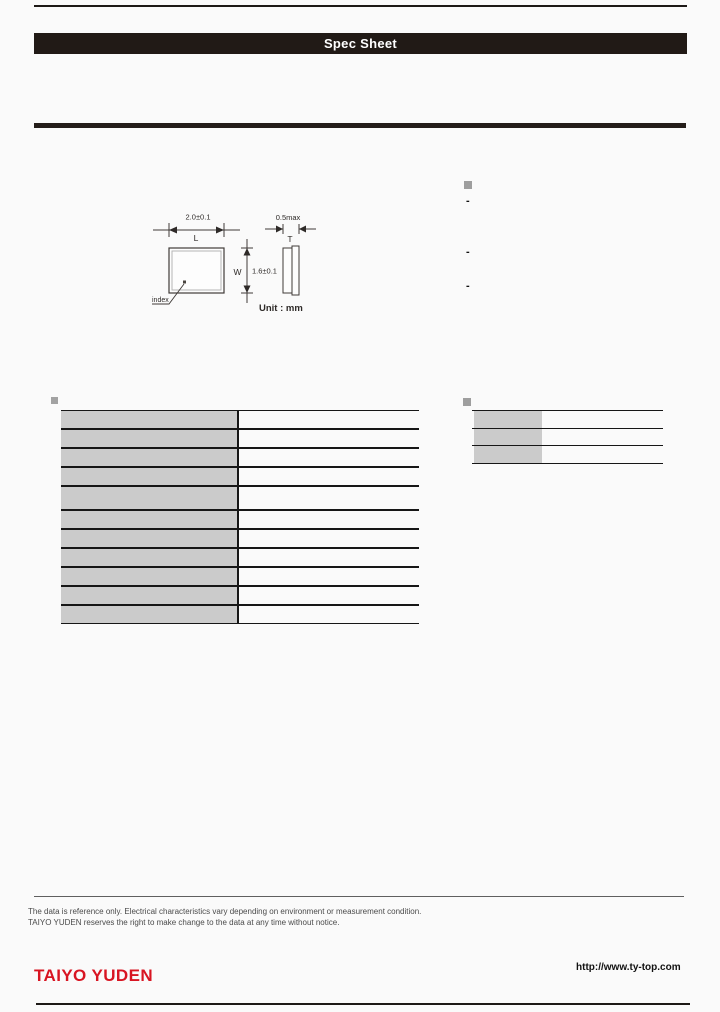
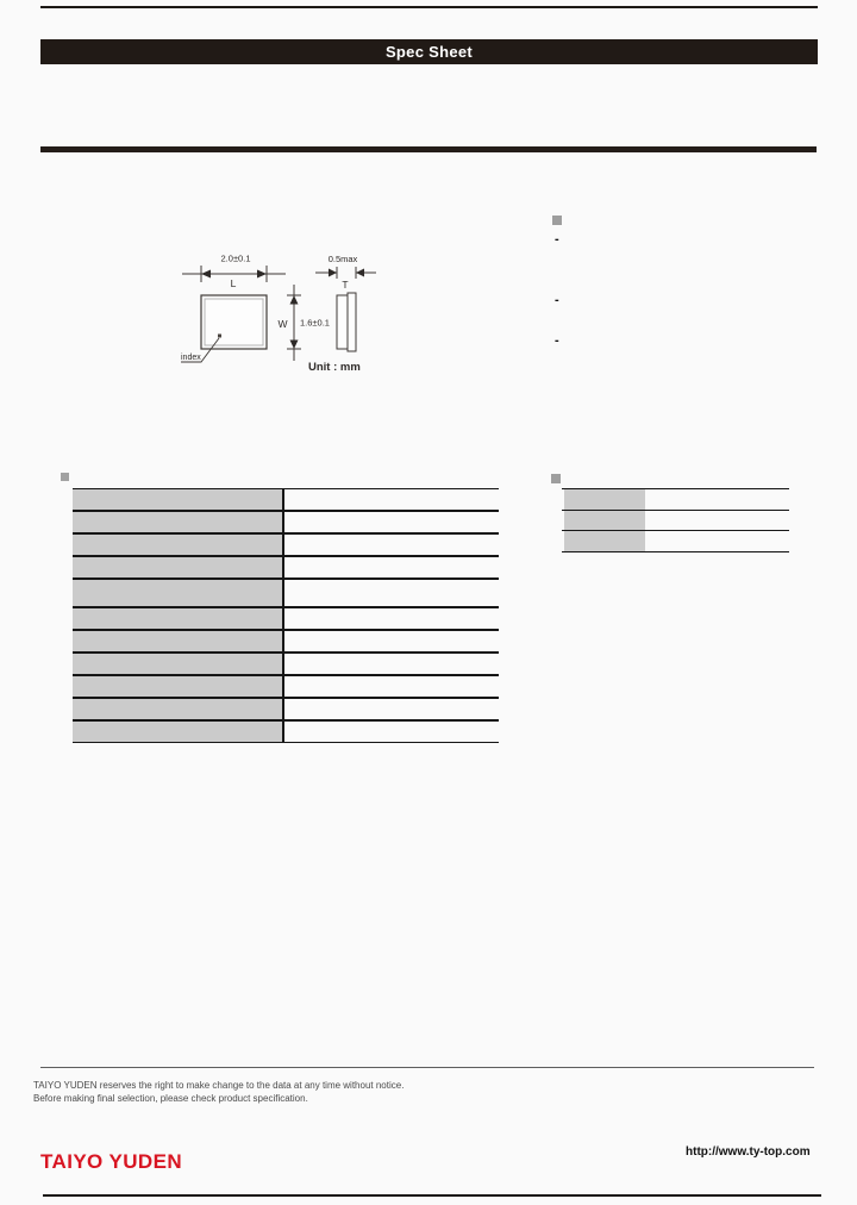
  Spec Sheet
  2.0±0.1
  L
  W
  1.6±0.1
  0.5max
  T
  Unit : mm
  -
  -
  -
- The data is reference only. Electrical characteristics vary depending on environment or measurement condition.
  TAIYO YUDEN reserves the right to make change to the data at any time without notice.
+ Before making final selection, please check product specification.
  TAIYO YUDEN
  http://www.ty-top.com
